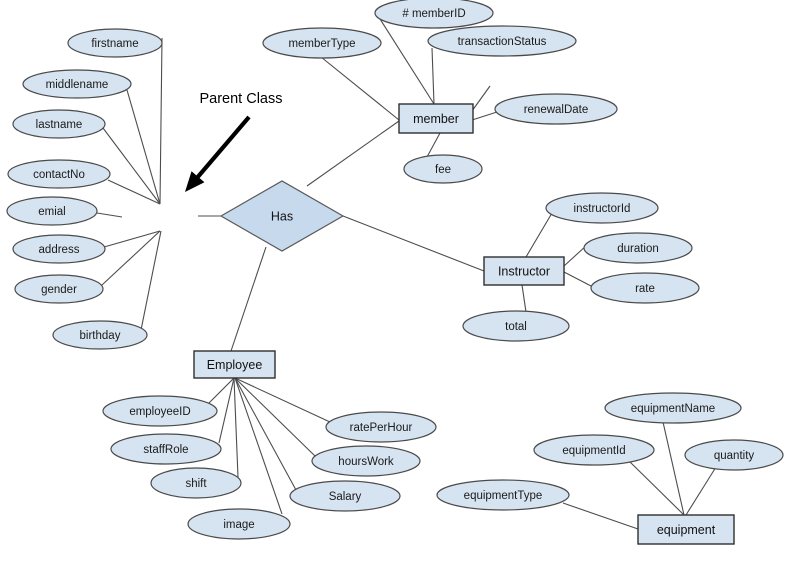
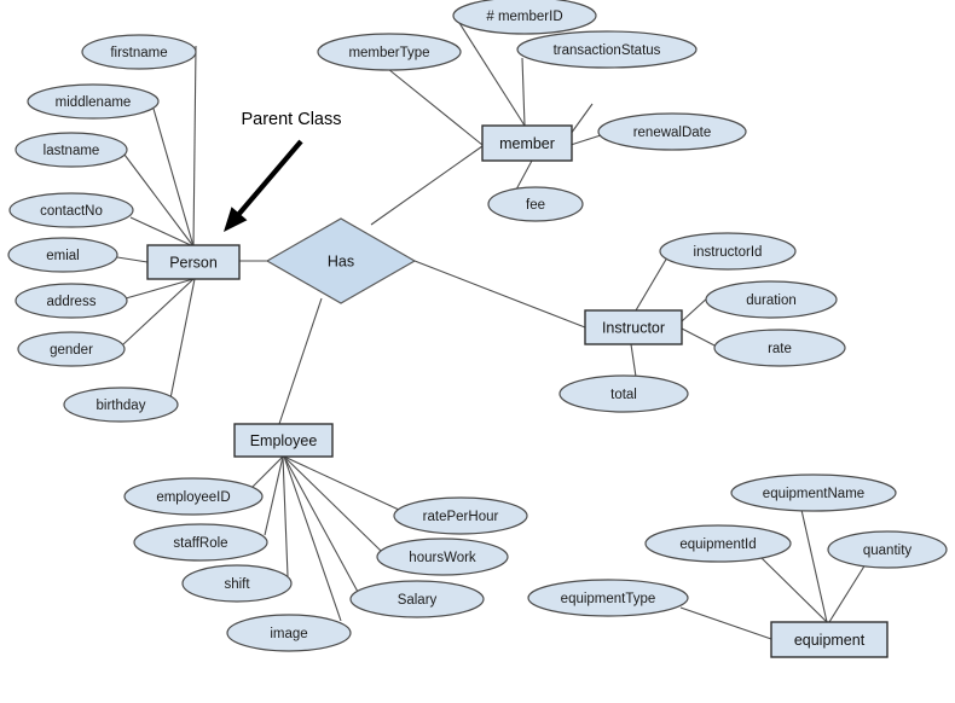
  Has
  firstname
  middlename
  lastname
  contactNo
  emial
  address
  gender
  birthday
  # memberID
  memberType
  transactionStatus
  renewalDate
  fee
  instructorId
  duration
  rate
  total
  employeeID
  staffRole
  shift
  image
  ratePerHour
  hoursWork
  Salary
  equipmentName
  equipmentId
  quantity
  equipmentType
+ Person
  member
  Instructor
  Employee
  equipment
  Parent Class
